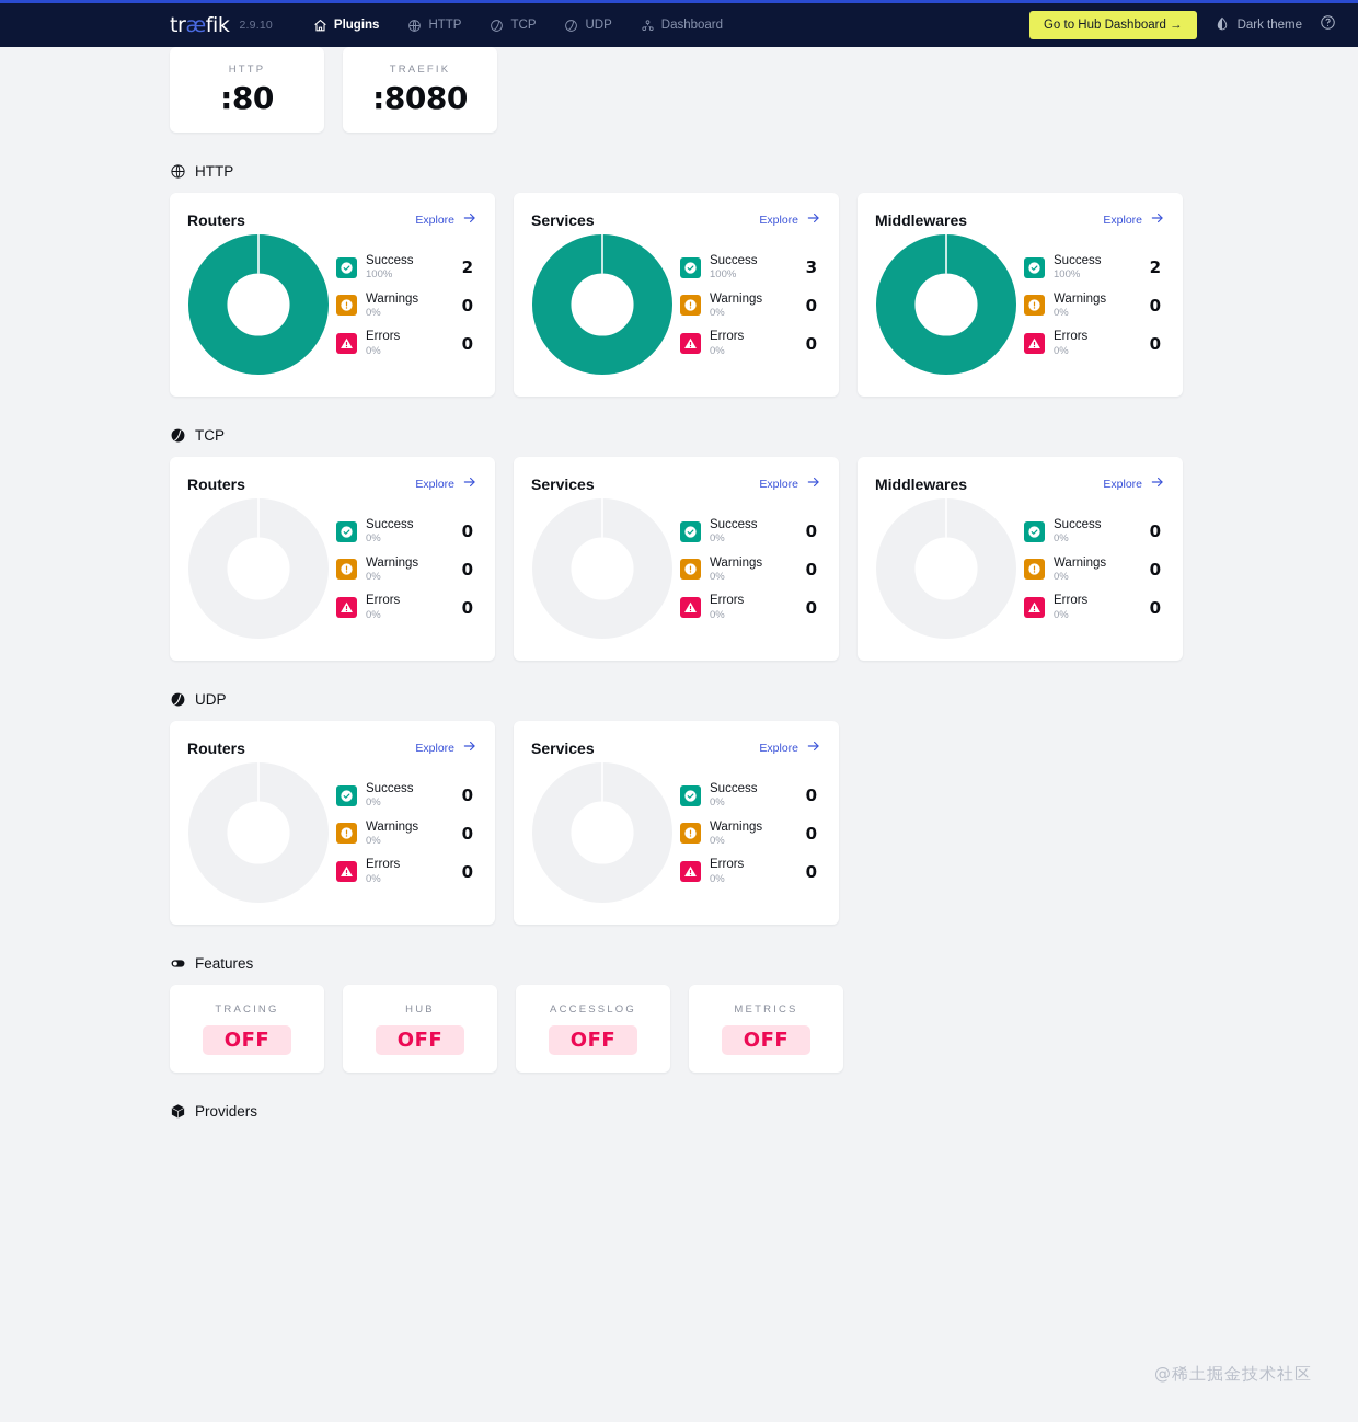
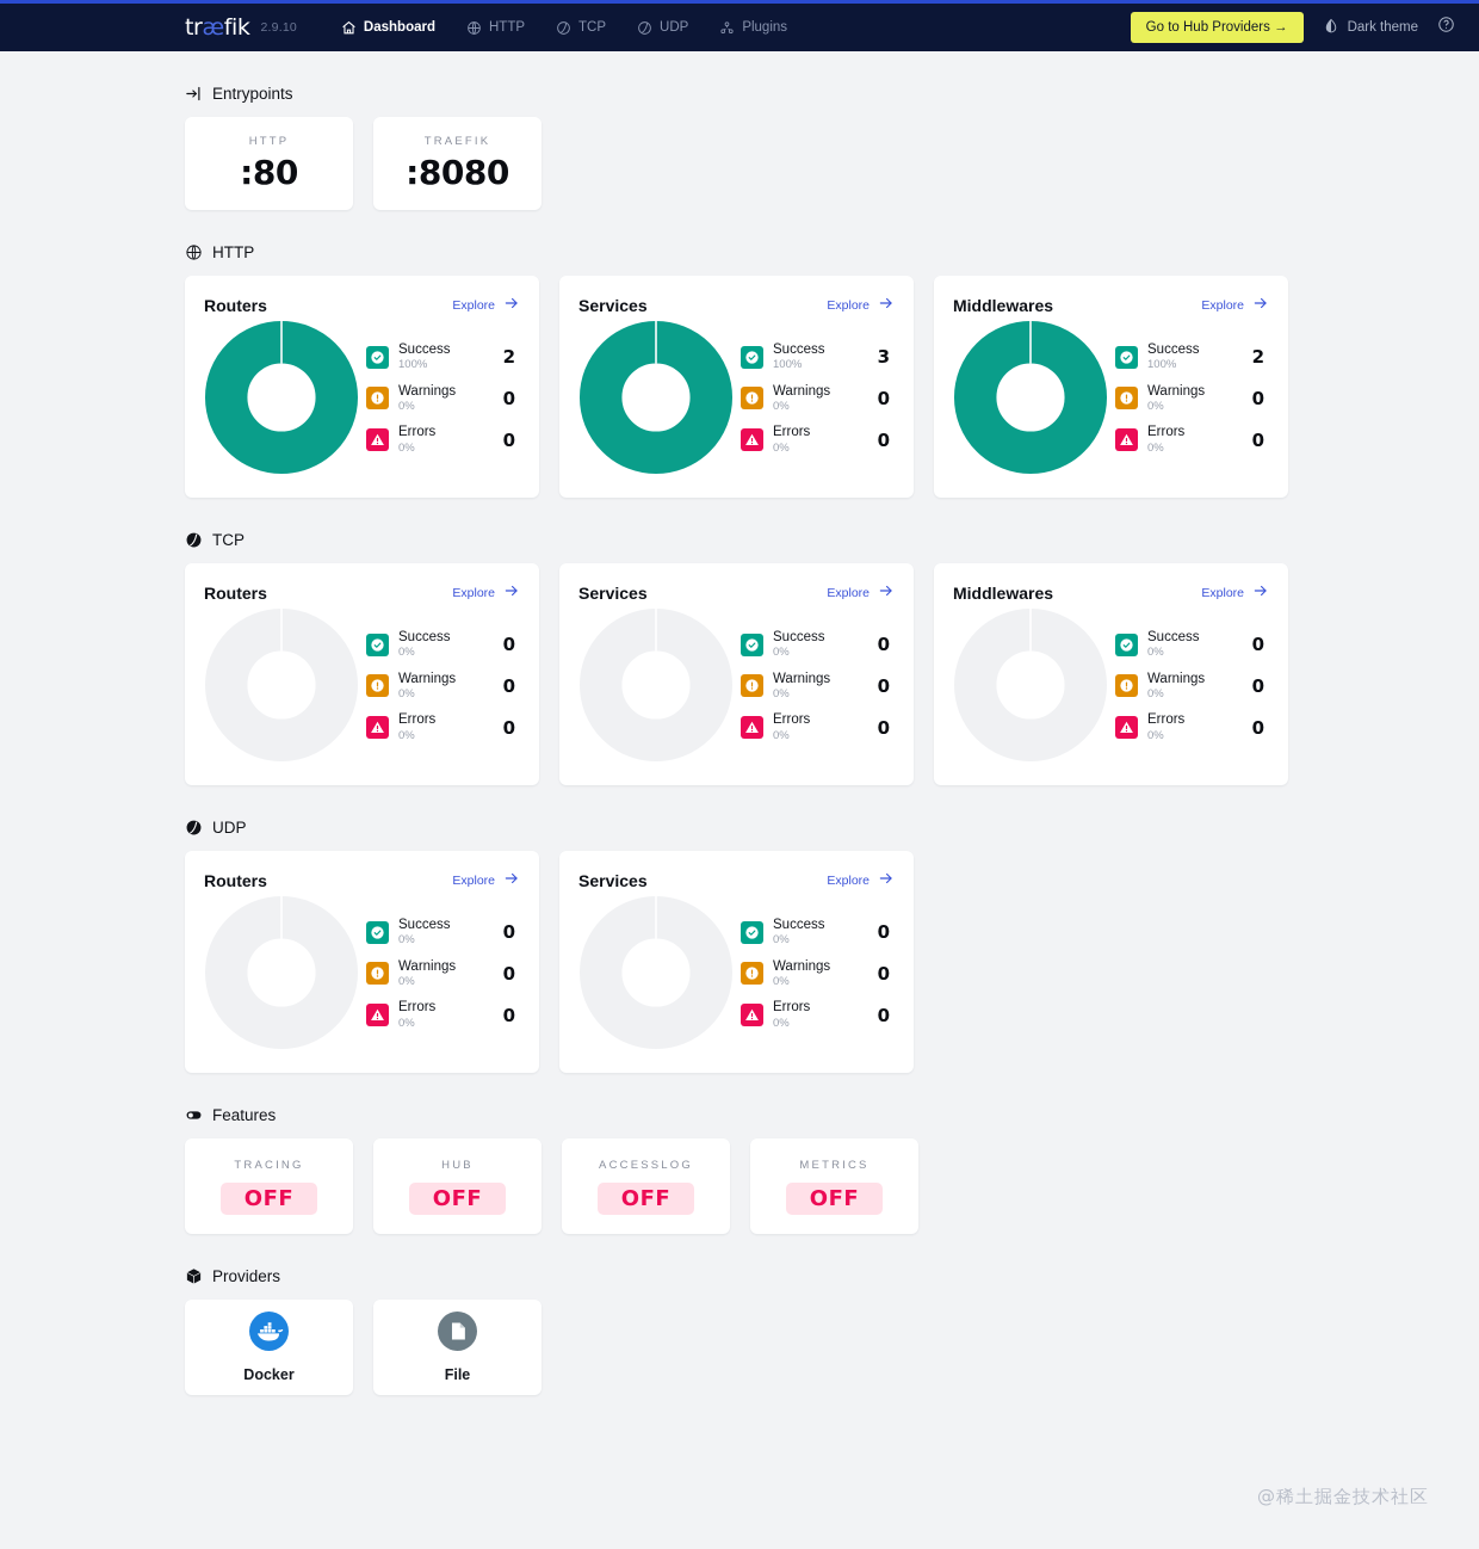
  træfik
  2.9.10
- Plugins
+ Dashboard
  HTTP
  TCP
  UDP
- Dashboard
+ Plugins
- Go to Hub Dashboard →
+ Go to Hub Providers →
  Dark theme
+ Entrypoints
  HTTP
  :80
  TRAEFIK
  :8080
  HTTP
  Routers
  Explore
  Success
  100%
  2
  Warnings
  0%
  0
  Errors
  0%
  0
  Services
  Explore
  Success
  100%
  3
  Warnings
  0%
  0
  Errors
  0%
  0
  Middlewares
  Explore
  Success
  100%
  2
  Warnings
  0%
  0
  Errors
  0%
  0
  TCP
  Routers
  Explore
  Success
  0%
  0
  Warnings
  0%
  0
  Errors
  0%
  0
  Services
  Explore
  Success
  0%
  0
  Warnings
  0%
  0
  Errors
  0%
  0
  Middlewares
  Explore
  Success
  0%
  0
  Warnings
  0%
  0
  Errors
  0%
  0
  UDP
  Routers
  Explore
  Success
  0%
  0
  Warnings
  0%
  0
  Errors
  0%
  0
  Services
  Explore
  Success
  0%
  0
  Warnings
  0%
  0
  Errors
  0%
  0
  Features
  TRACING
  OFF
  HUB
  OFF
  ACCESSLOG
  OFF
  METRICS
  OFF
  Providers
+ Docker
+ File
  @稀土掘金技术社区
